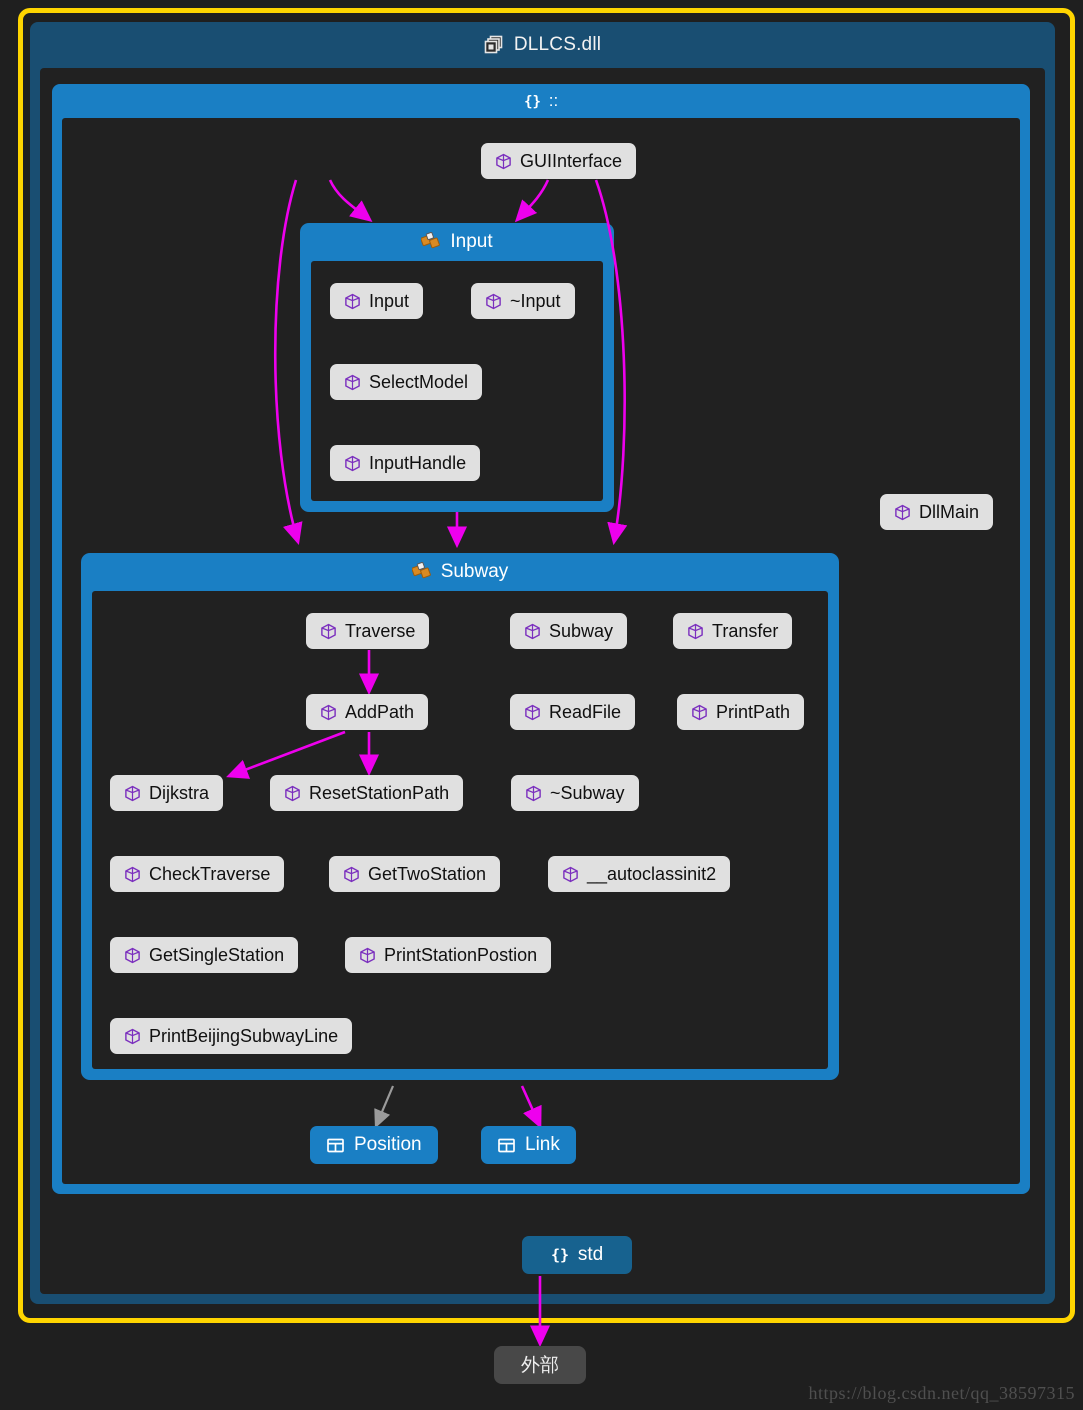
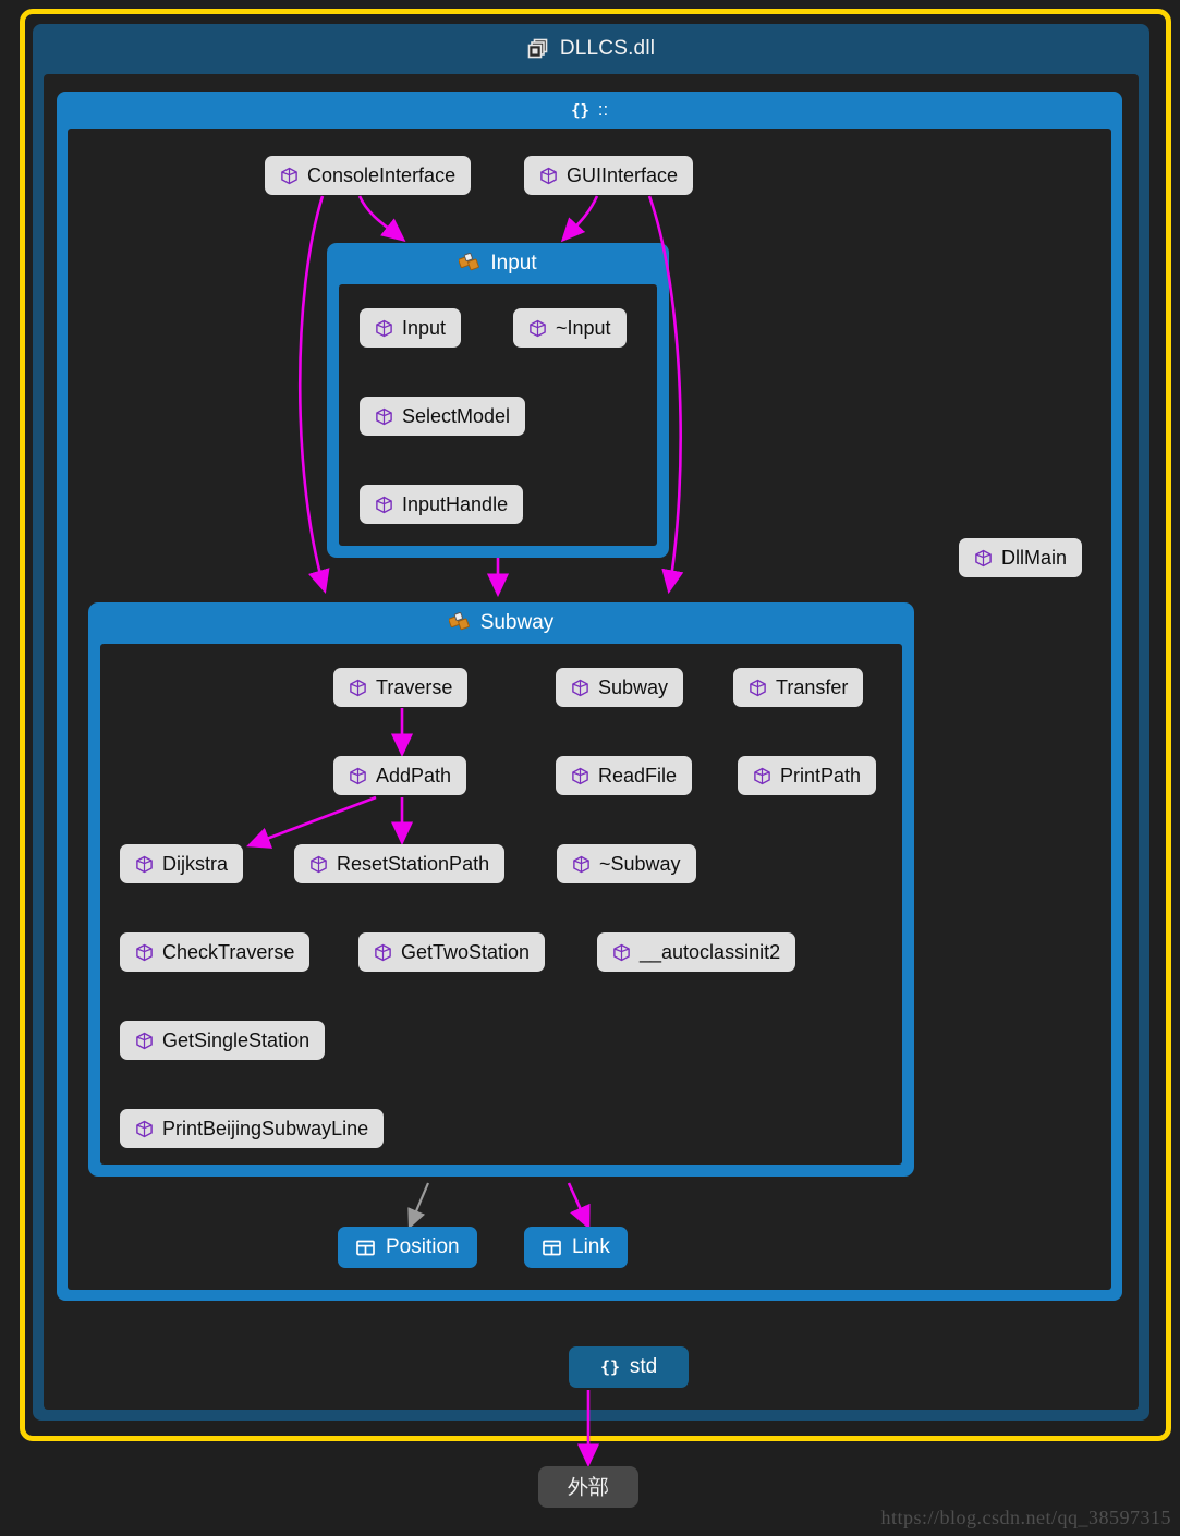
  DLLCS.dll
  {}
  ::
+ ConsoleInterface
  GUIInterface
  DllMain
  Input
  Input
  ~Input
  SelectModel
  InputHandle
  Subway
  Traverse
  Subway
  Transfer
  AddPath
  ReadFile
  PrintPath
  Dijkstra
  ResetStationPath
  ~Subway
  CheckTraverse
  GetTwoStation
  __autoclassinit2
  GetSingleStation
- PrintStationPostion
  PrintBeijingSubwayLine
  Position
  Link
  {}
  std
  外部
  https://blog.csdn.net/qq_38597315
